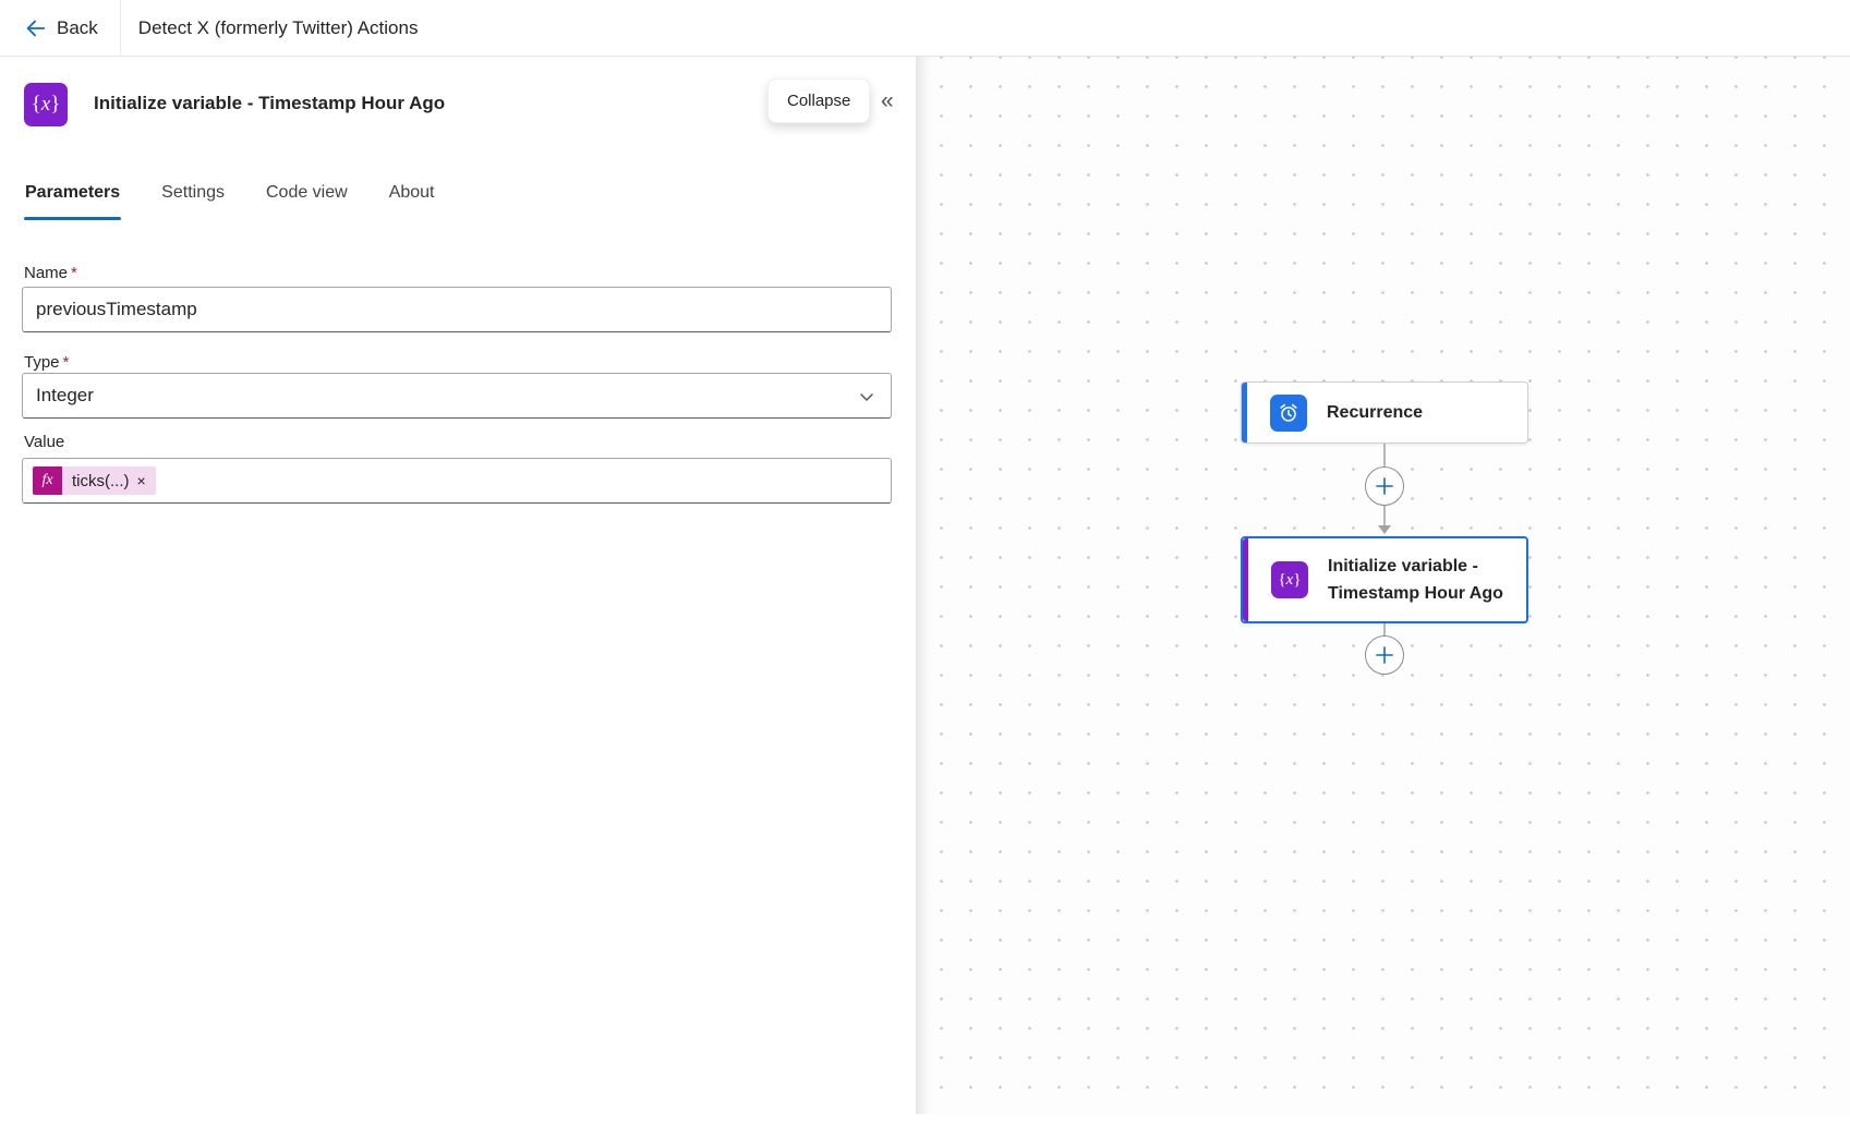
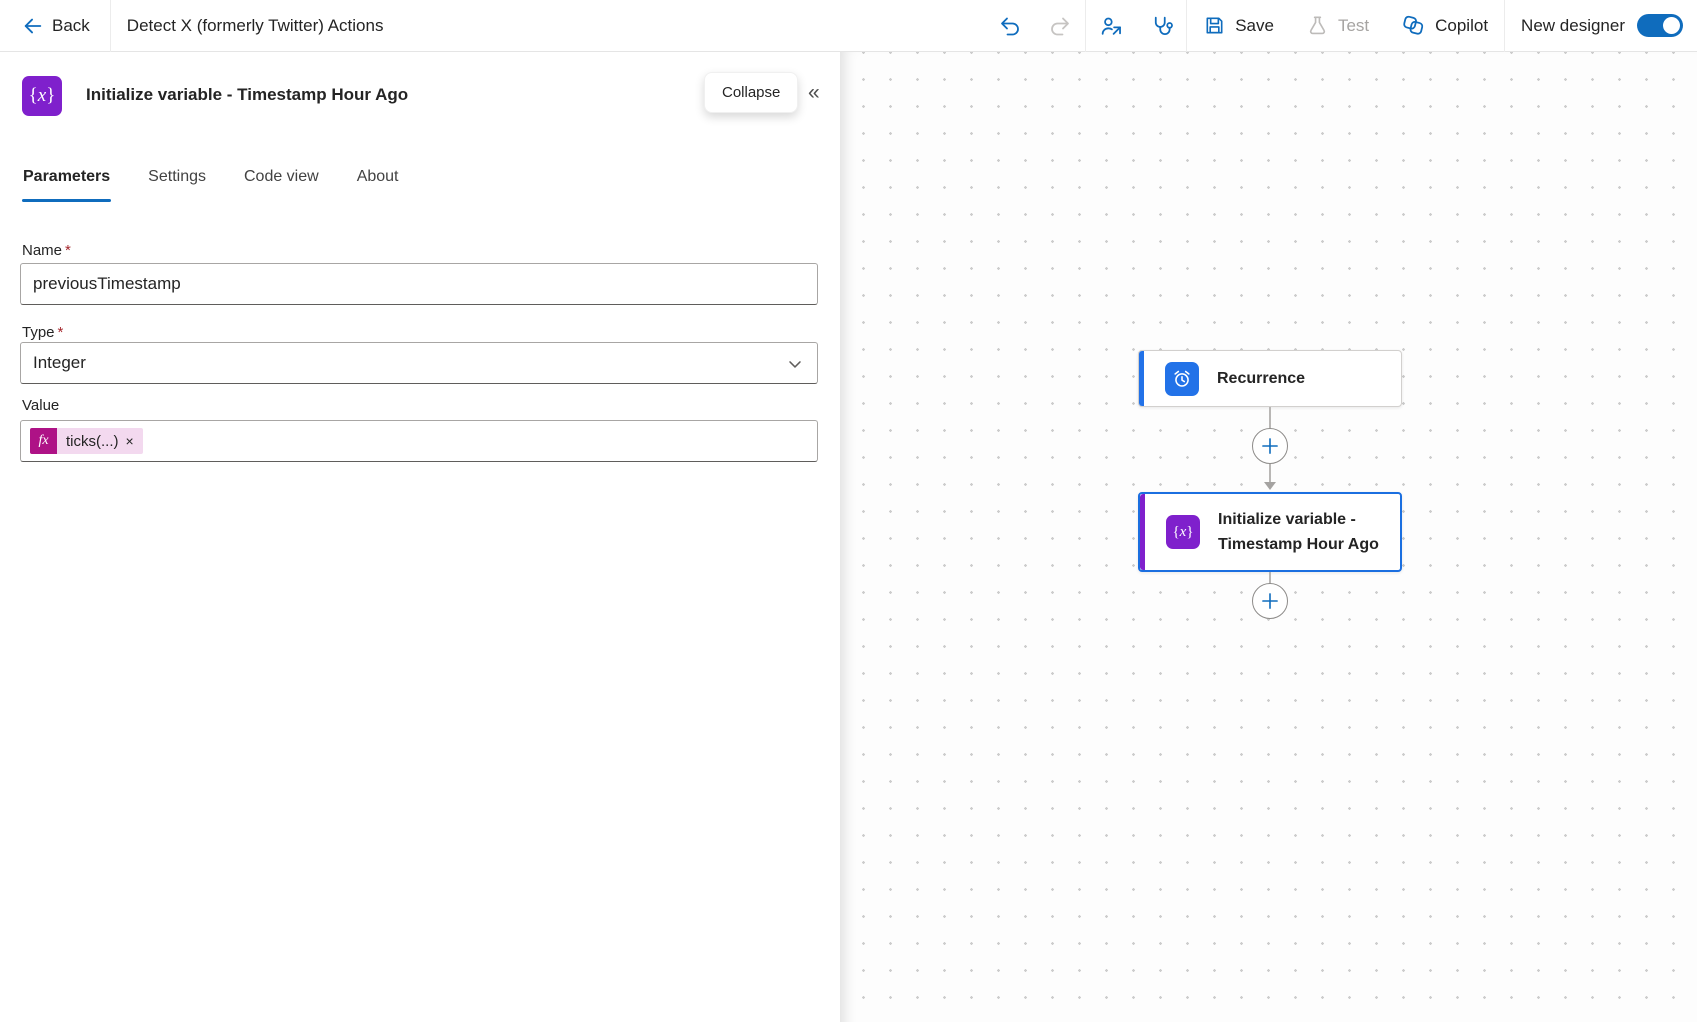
  Back
  Detect X (formerly Twitter) Actions
+ Save
+ Test
+ Copilot
+ New designer
  {
  x
  }
  Initialize variable - Timestamp Hour Ago
  Collapse
  «
  Parameters
  Settings
  Code view
  About
  Name *
  previousTimestamp
  Type *
  Integer
  Value
  fx
  ticks(...)
  ×
  Recurrence
  {
  x
  }
  Initialize variable - Timestamp Hour Ago
